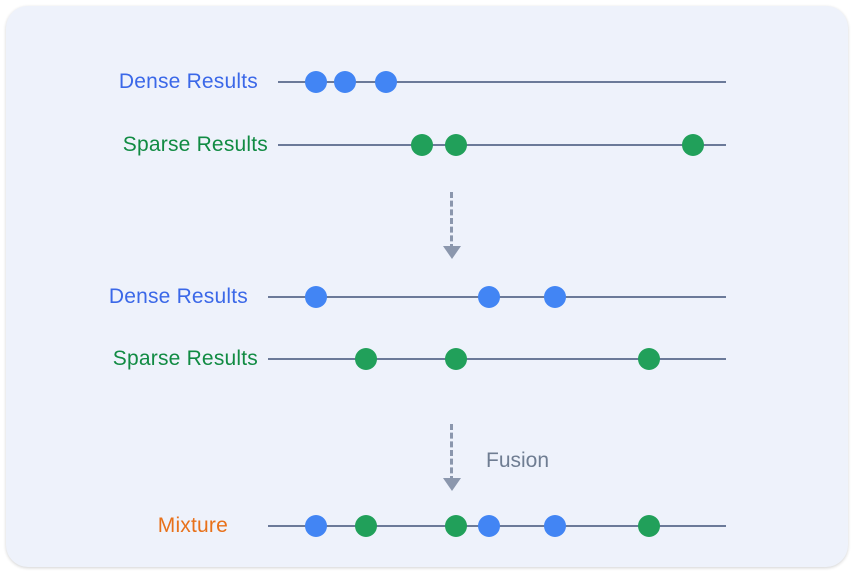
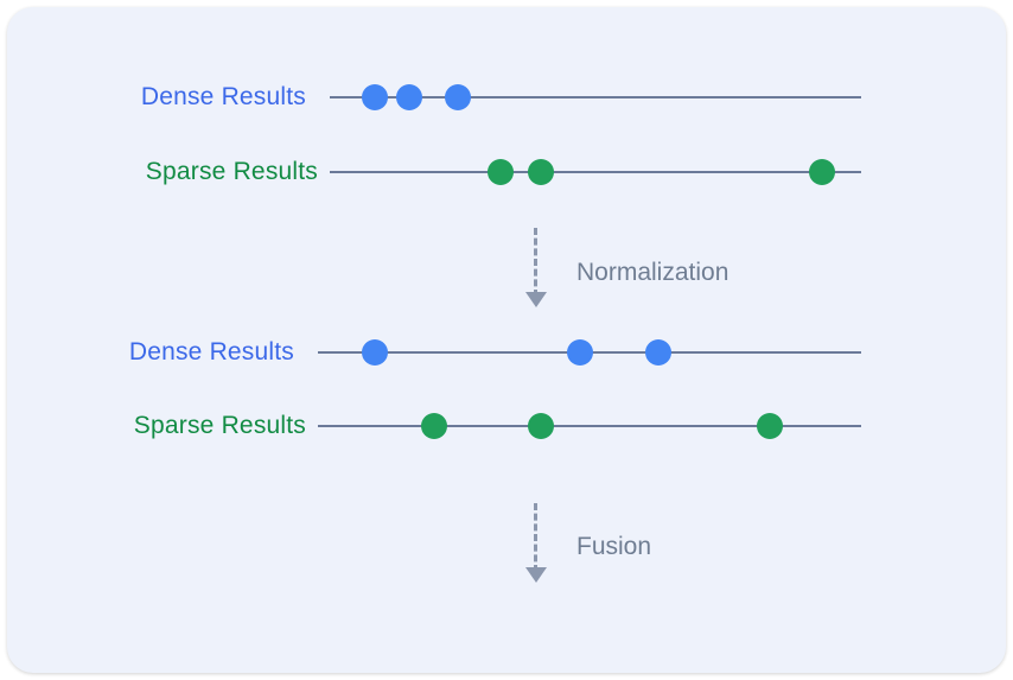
  Dense Results
  Sparse Results
+ Normalization
  Dense Results
  Sparse Results
  Fusion
- Mixture
